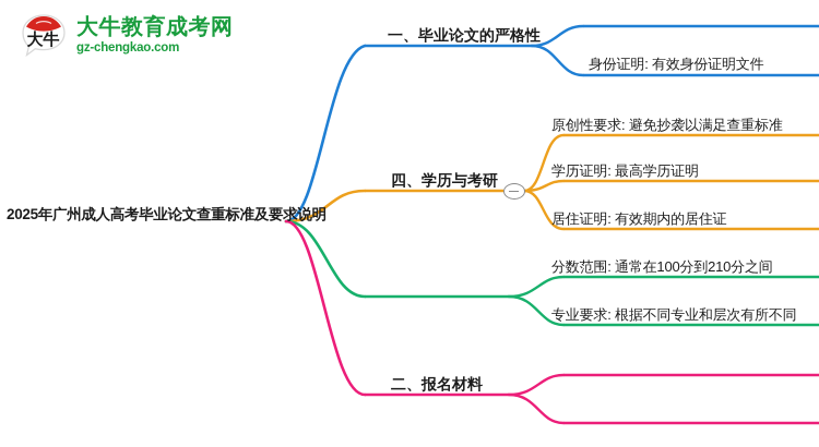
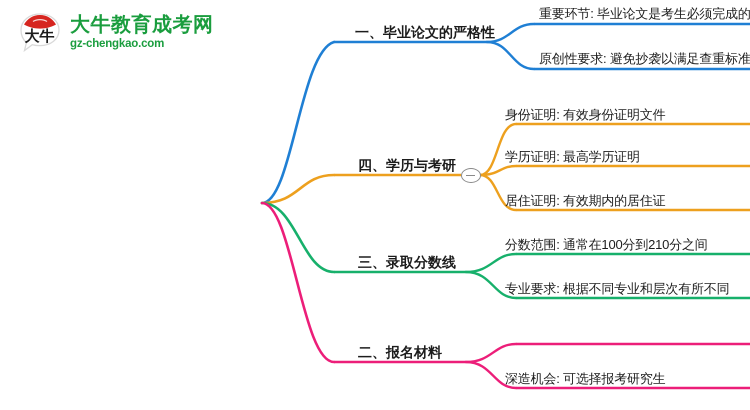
  大牛
  大牛教育成考网
  gz-chengkao.com
- 2025年广州成人高考毕业论文查重标准及要求说明
  一、毕业论文的严格性
+ 重要环节: 毕业论文是考生必须完成的
- 身份证明: 有效身份证明文件
+ 原创性要求: 避免抄袭以满足查重标准
  四、学历与考研
- 原创性要求: 避免抄袭以满足查重标准
+ 身份证明: 有效身份证明文件
  学历证明: 最高学历证明
  居住证明: 有效期内的居住证
+ 三、录取分数线
  分数范围: 通常在100分到210分之间
  专业要求: 根据不同专业和层次有所不同
  二、报名材料
+ 深造机会: 可选择报考研究生
